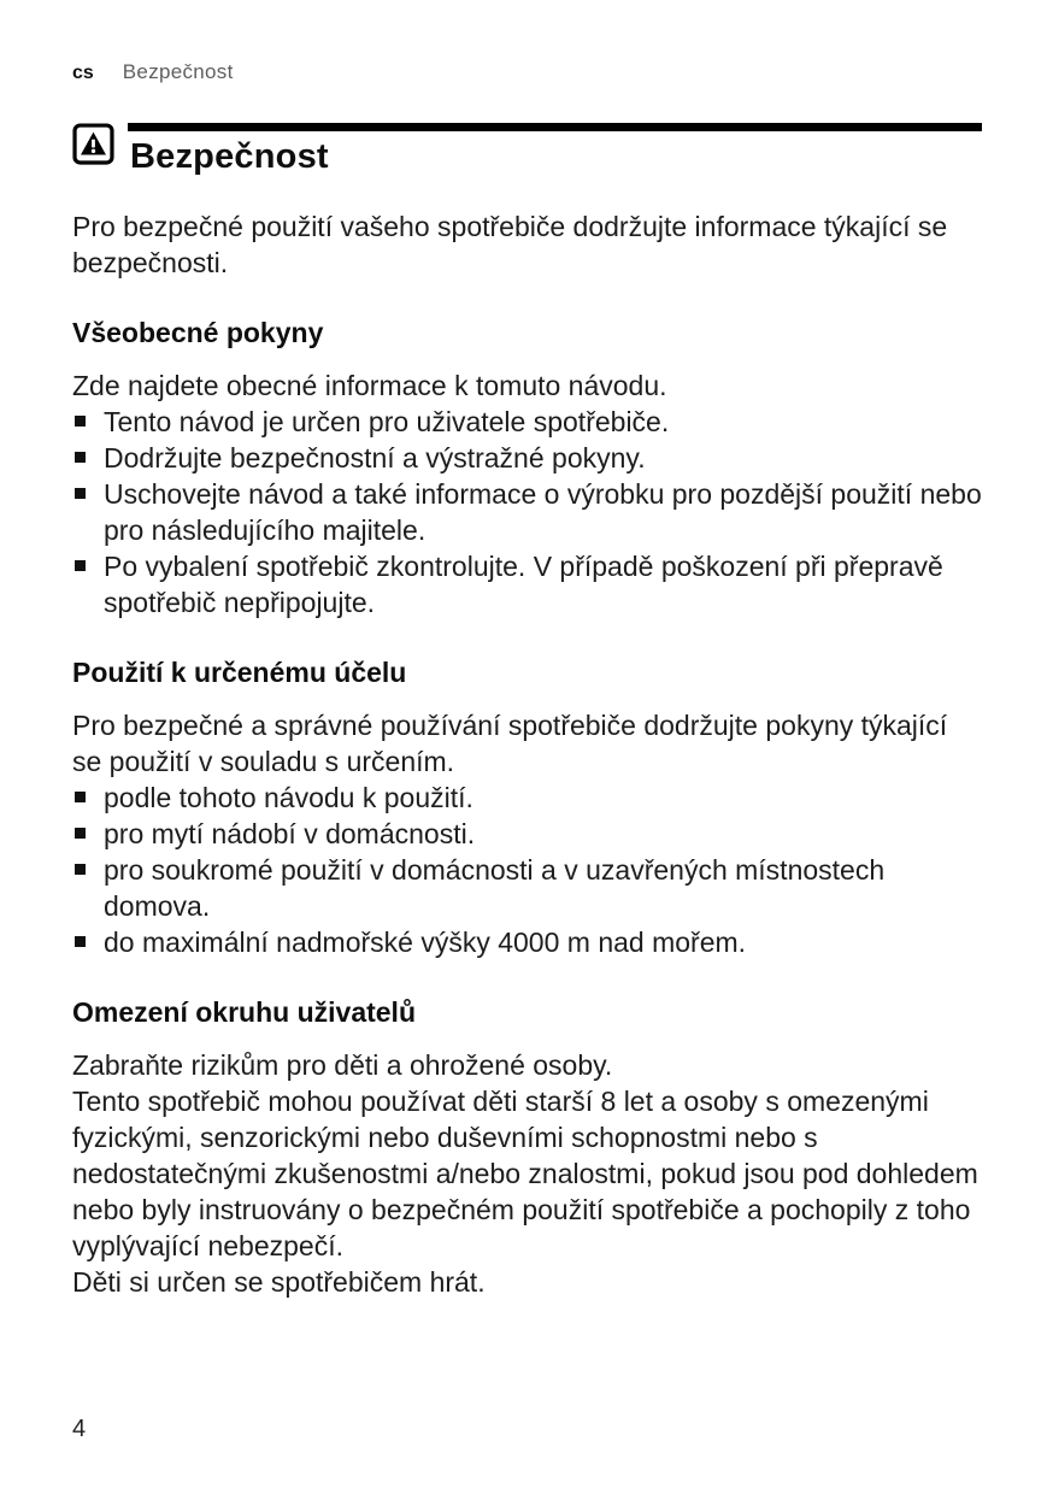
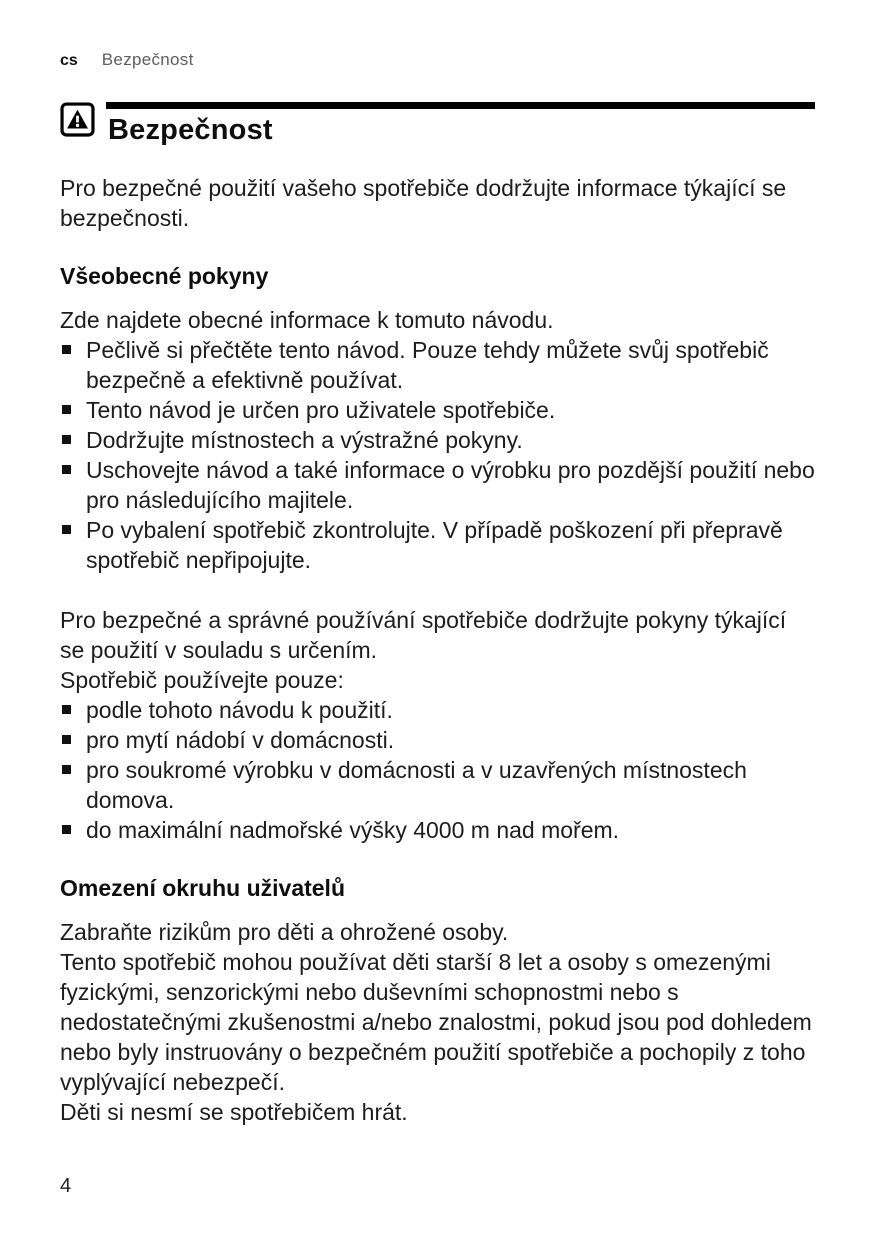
  cs
  Bezpečnost
  Bezpečnost
  Pro bezpečné použití vašeho spotřebiče dodržujte informace týkající se bezpečnosti.
  Všeobecné pokyny
  Zde najdete obecné informace k tomuto návodu.
+ Pečlivě si přečtěte tento návod. Pouze tehdy můžete svůj spotřebič bezpečně a efektivně používat.
  Tento návod je určen pro uživatele spotřebiče.
- Dodržujte bezpečnostní a výstražné pokyny.
+ Dodržujte místnostech a výstražné pokyny.
  Uschovejte návod a také informace o výrobku pro pozdější použití nebo pro následujícího majitele.
  Po vybalení spotřebič zkontrolujte. V případě poškození při přepravě spotřebič nepřipojujte.
- Použití k určenému účelu
  Pro bezpečné a správné používání spotřebiče dodržujte pokyny týkající se použití v souladu s určením.
+ Spotřebič používejte pouze:
  podle tohoto návodu k použití.
  pro mytí nádobí v domácnosti.
- pro soukromé použití v domácnosti a v uzavřených místnostech domova.
+ pro soukromé výrobku v domácnosti a v uzavřených místnostech domova.
  do maximální nadmořské výšky 4000 m nad mořem.
  Omezení okruhu uživatelů
  Zabraňte rizikům pro děti a ohrožené osoby.
  Tento spotřebič mohou používat děti starší 8 let a osoby s omezenými fyzickými, senzorickými nebo duševními schopnostmi nebo s nedostatečnými zkušenostmi a/nebo znalostmi, pokud jsou pod dohledem nebo byly instruovány o bezpečném použití spotřebiče a pochopily z toho vyplývající nebezpečí.
- Děti si určen se spotřebičem hrát.
+ Děti si nesmí se spotřebičem hrát.
  4
